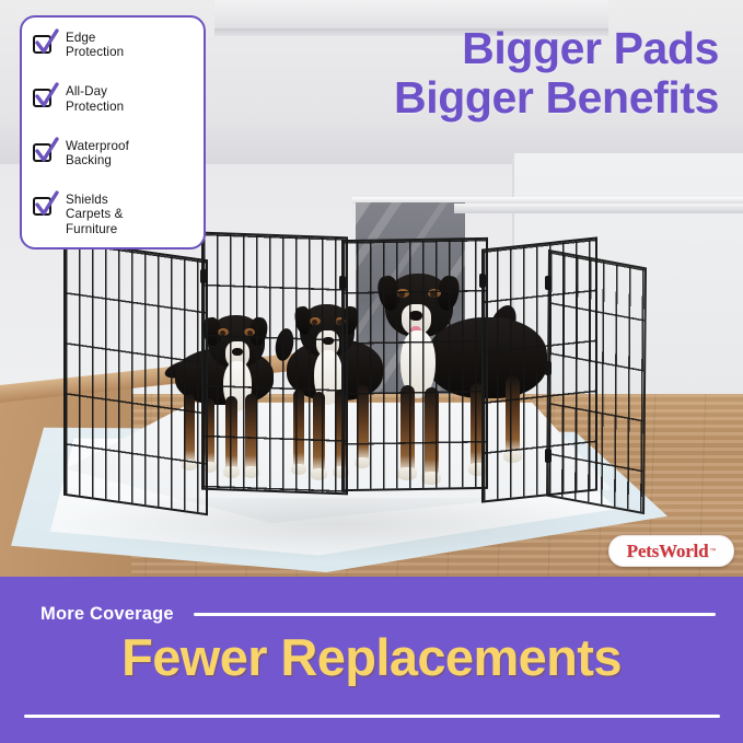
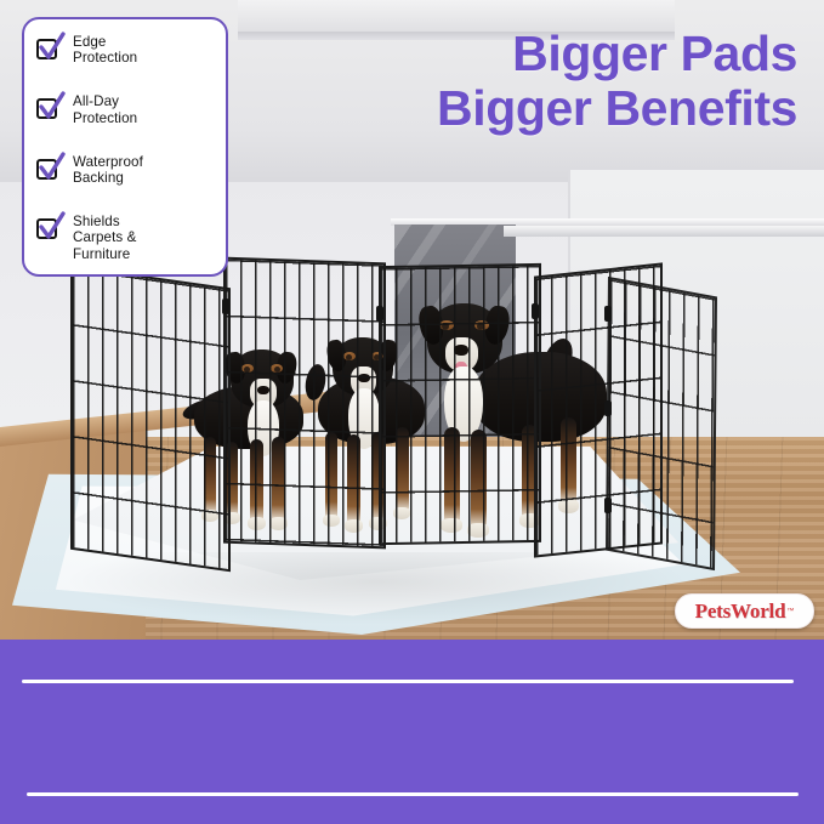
  PetsWorld
  Bigger Pads
  Bigger Benefits
  Edge
  Protection
  All-Day
  Protection
  Waterproof
  Backing
  Shields
  Carpets &
  Furniture
- More Coverage
- Fewer Replacements
